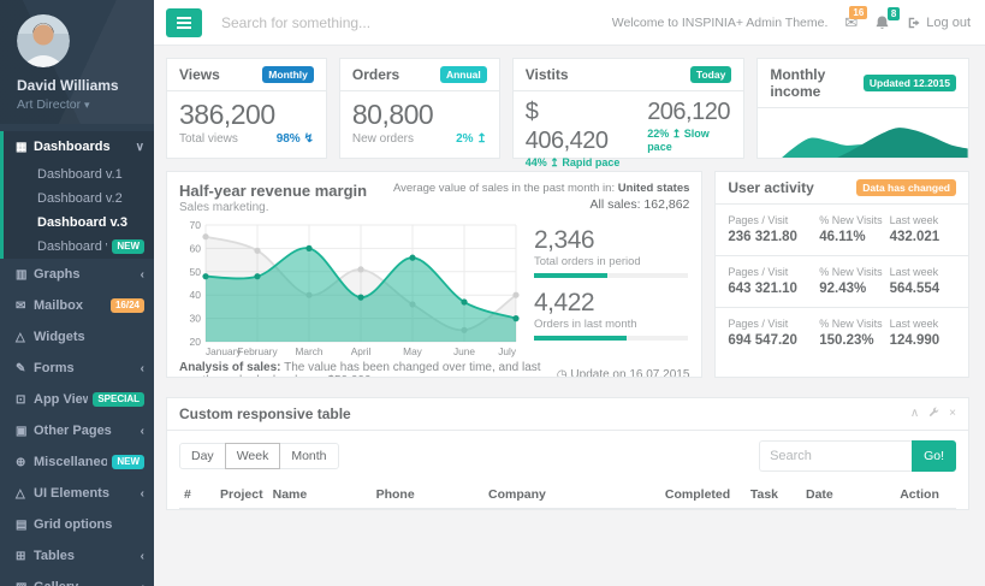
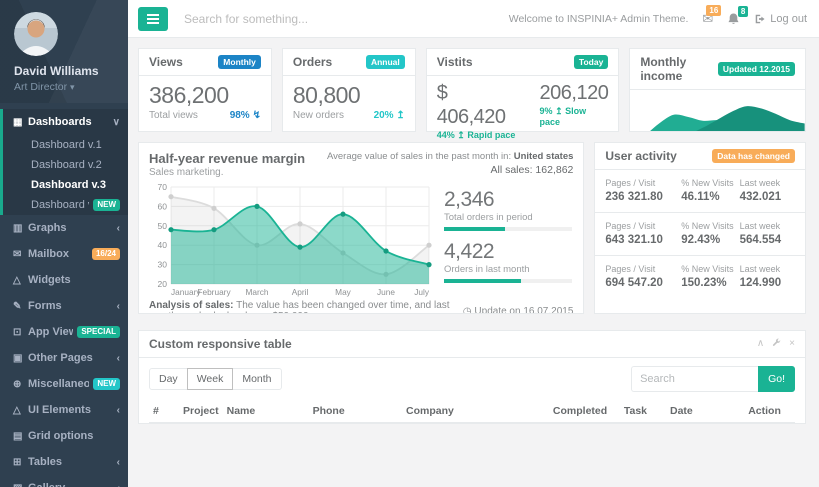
  David Williams
  Art Director ▾
  ▦
  Dashboards
  ∨
  Dashboard v.1
  Dashboard v.2
  Dashboard v.3
  Dashboard
  NEW
  ▥
  Graphs
  ‹
  ✉
  Mailbox
  16/24
  △
  Widgets
  ✎
  Forms
  ‹
  ⊡
  App View
  SPECIAL
  ▣
  Other Pages
  ‹
  ⊕
  Miscellaneo
  NEW
  △
  UI Elements
  ‹
  ▤
  Grid options
  ⊞
  Tables
  ‹
  Search for something...
  Welcome to INSPINIA+ Admin Theme.
  ✉
  16
  8
  Log out
  Views
  Monthly
  386,200
  Total views
  98% ↯
  Orders
  Annual
  80,800
  New orders
- 2% ↥
+ 20% ↥
  Vistits
  Today
  $ 406,420
  44% ↥ Rapid pace
  206,120
- 22% ↥ Slow pace
+ 9% ↥ Slow pace
  Monthly income
  Updated 12.2015
  Half-year revenue margin
  Sales marketing.
  Average value of sales in the past month in: United states
  All sales: 162,862
  20
  30
  40
  50
  60
  70
  January
  February
  March
  April
  May
  June
  July
  2,346
  Total orders in period
  4,422
  Orders in last month
  ◷ Update on 16.07.2015
  User activity
  Data has changed
  Pages / Visit
  236 321.80
  % New Visits
  46.11%
  Last week
  432.021
  Pages / Visit
  643 321.10
  % New Visits
  92.43%
  Last week
  564.554
  Pages / Visit
  694 547.20
  % New Visits
  150.23%
  Last week
  124.990
  Custom responsive table
  ∧
  ×
  Day
  Week
  Month
  Search
  Go!
  #	Project	Name	Phone	Company	Completed	Task	Date	Action
